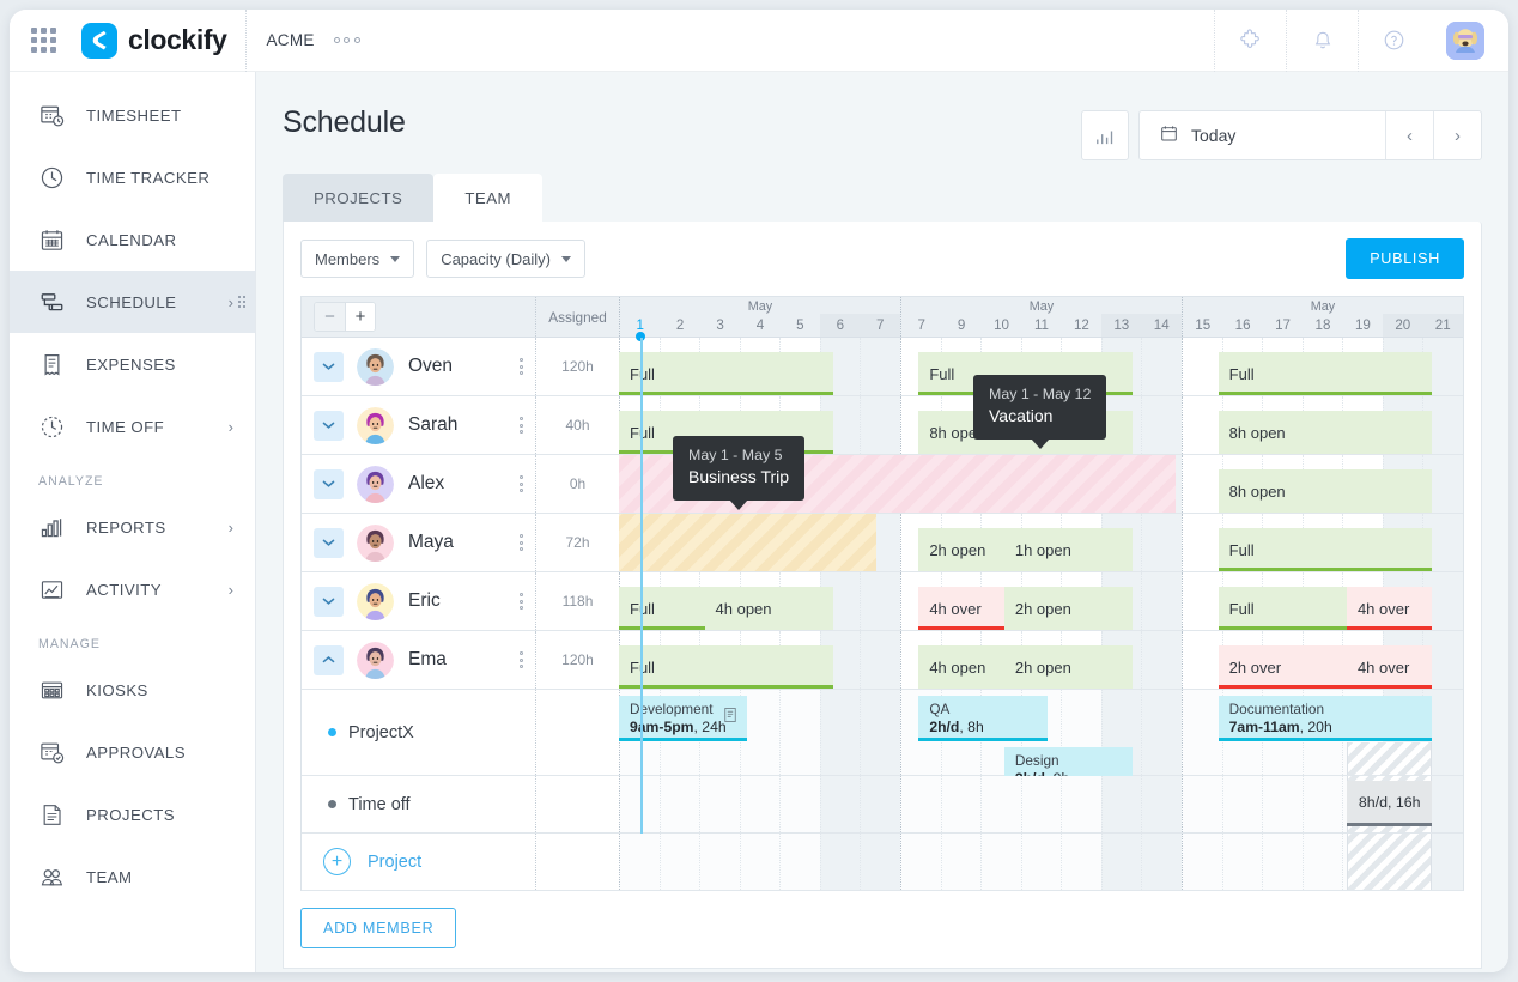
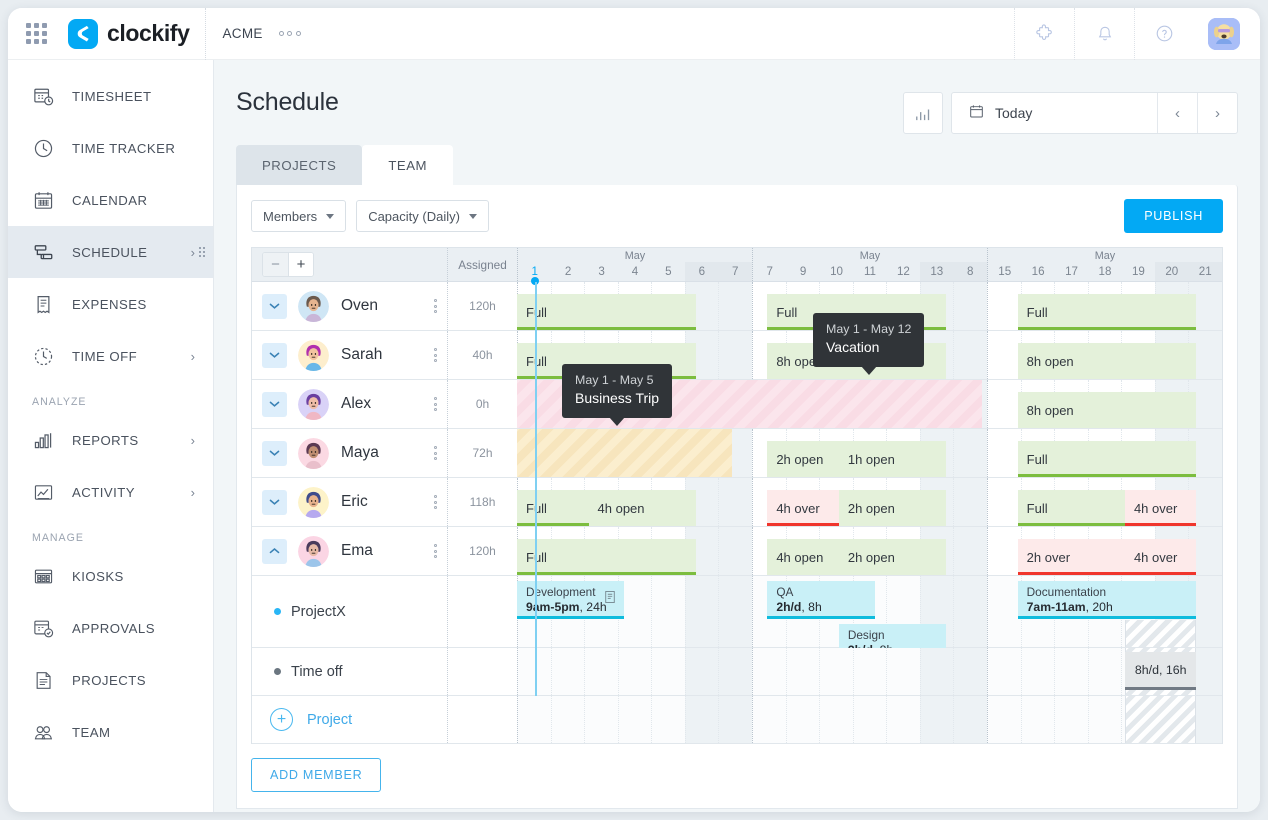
  clockify
  ACME
  TIMESHEET
  TIME TRACKER
  CALENDAR
  SCHEDULE
  ›
  EXPENSES
  TIME OFF
  ›
  ANALYZE
  REPORTS
  ›
  ACTIVITY
  ›
  MANAGE
  KIOSKS
  APPROVALS
  PROJECTS
  TEAM
  Schedule
  Today
  ‹
  ›
  PROJECTS
  TEAM
  Members
  Capacity (Daily)
  PUBLISH
  −
  +
  Assigned
  May
  1
  2
  3
  4
  5
  6
  7
  May
  7
  9
  10
  11
  12
  13
- 14
+ 8
  May
  15
  16
  17
  18
  19
  20
  21
  Oven
  120h
  Full
  Full
  Full
  Sarah
  40h
  Full
  8h open
  Alex
  0h
  8h open
  Maya
  72h
  2h open
  1h open
  Full
  Eric
  118h
  Full
  4h open
  4h over
  2h open
  Full
  4h over
  Ema
  120h
  Full
  4h open
  2h open
  2h over
  4h over
  ProjectX
  Development
  9m-5pm, 24h
  QA
  2h/d, 8h
  Design
  Documentation
  7am-11am, 20h
  Time off
  8h/d, 16h
  +
  Project
  May 1 - May 5
  Business Trip
  May 1 - May 12
  Vacation
  ADD MEMBER
